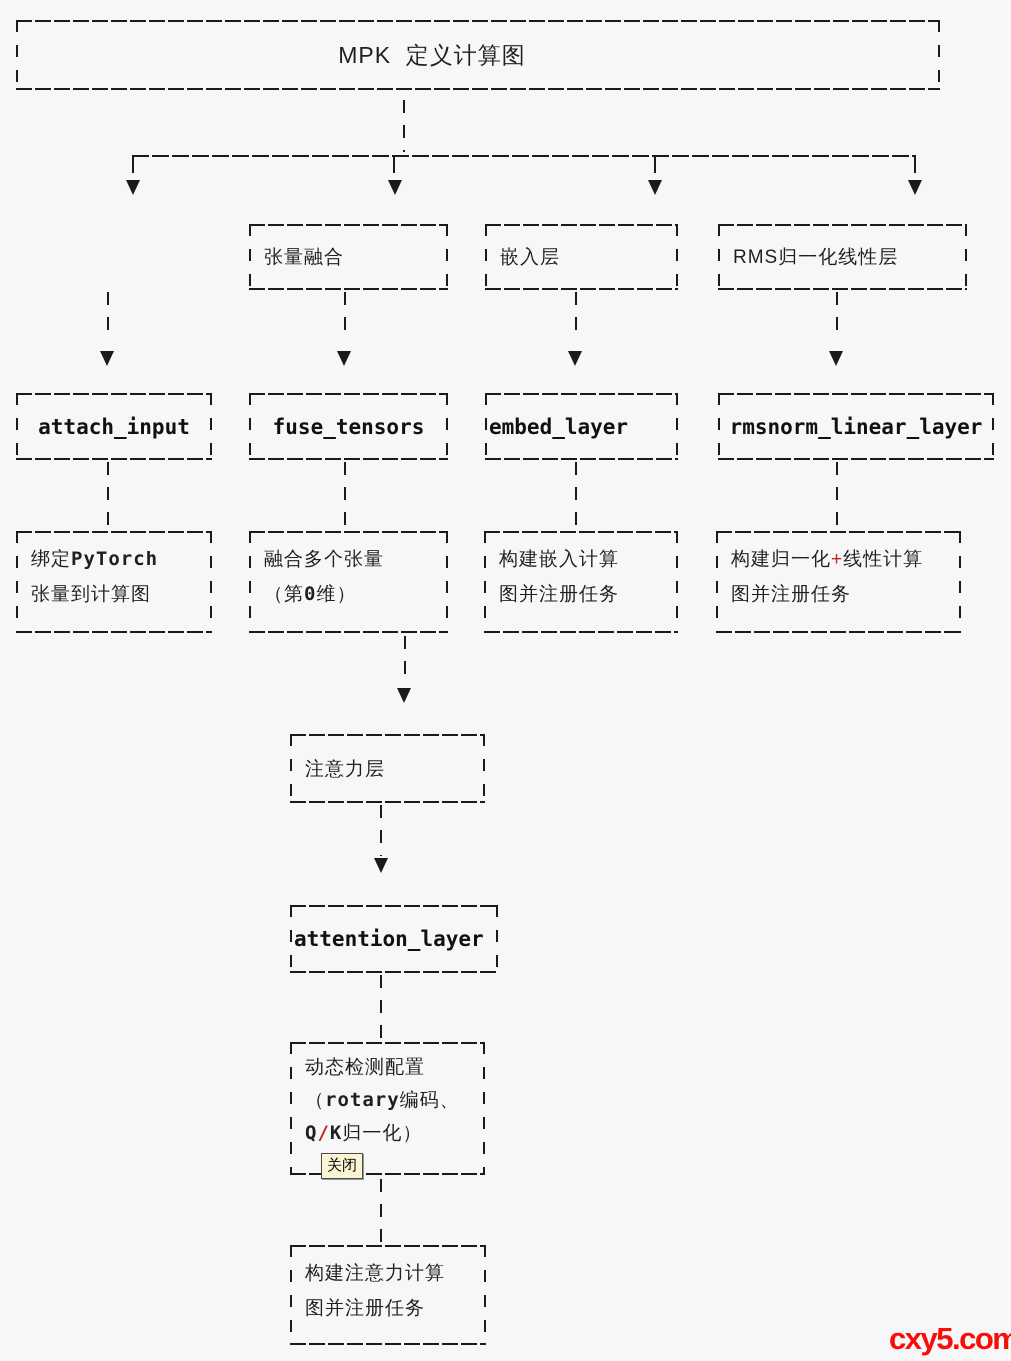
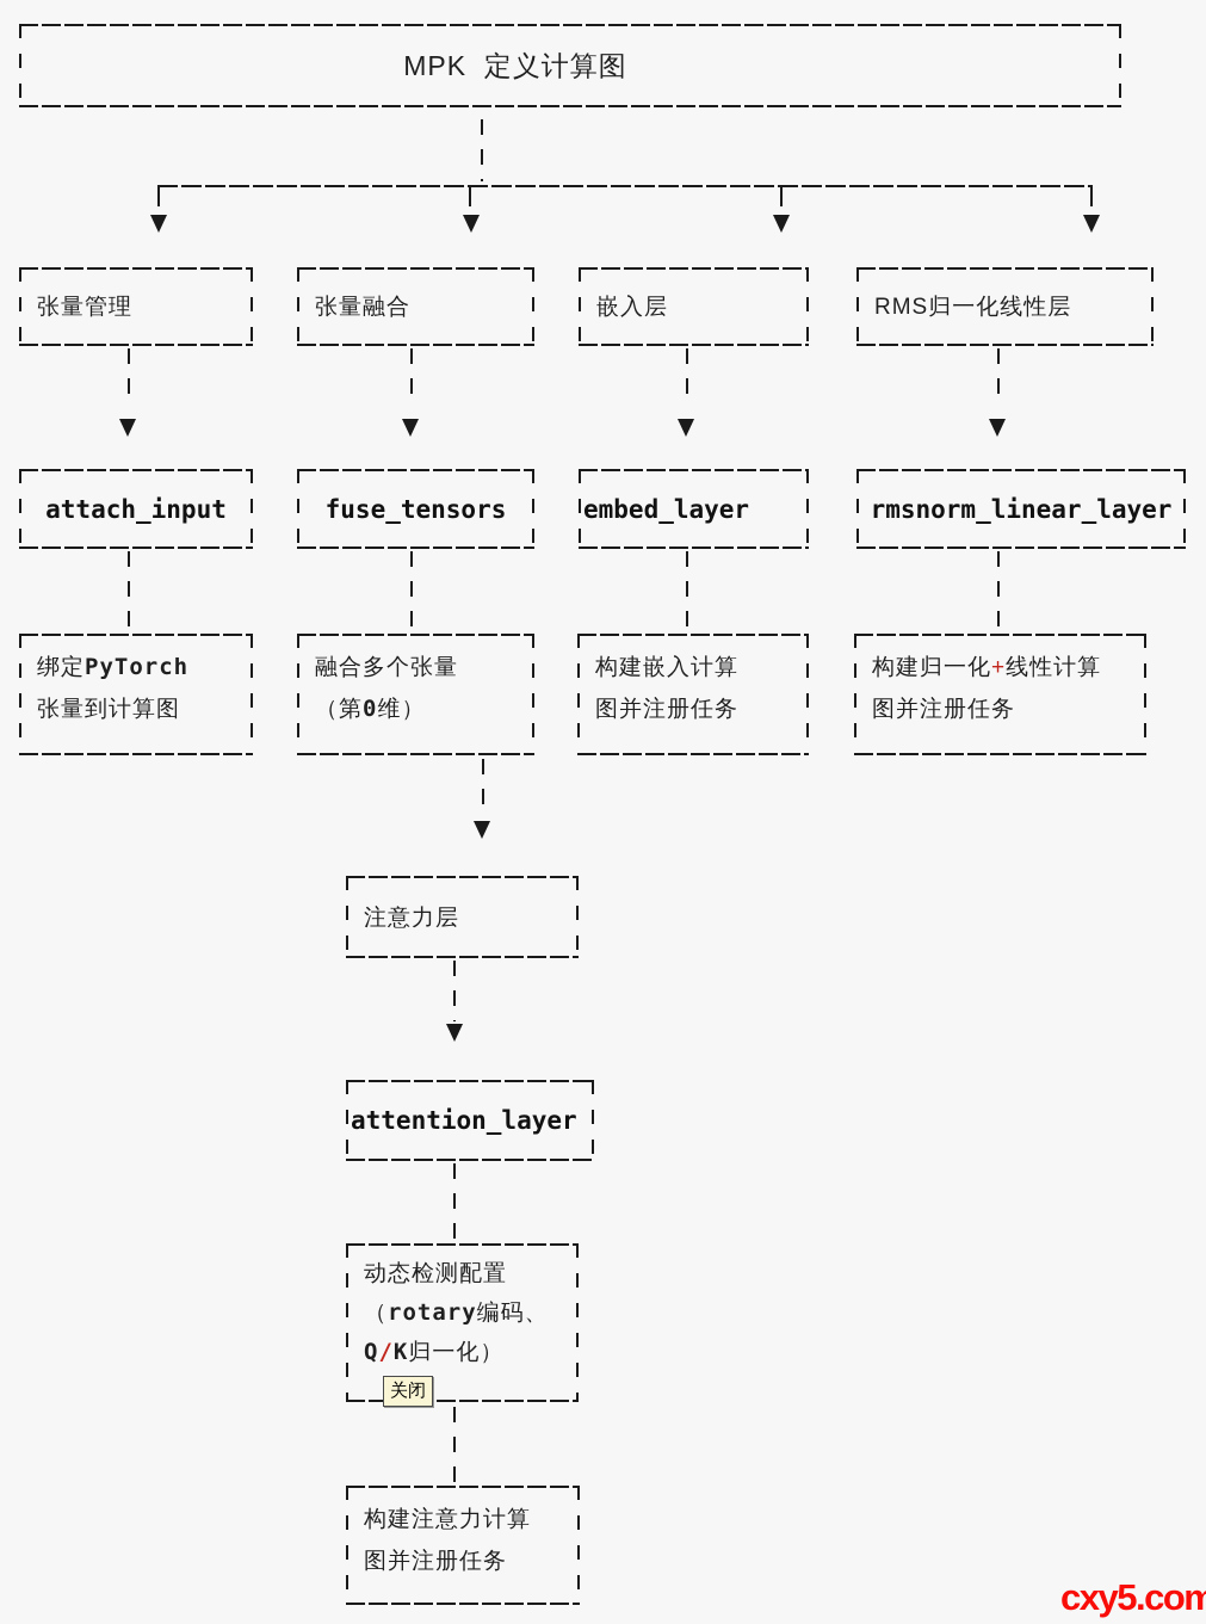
  MPK 定义计算图
+ 张量管理
  张量融合
  嵌入层
  RMS归一化线性层
  attach_input
  fuse_tensors
  embed_layer
  rmsnorm_linear_layer
  绑定PyTorch
  张量到计算图
  融合多个张量
  （第0维）
  构建嵌入计算
  图并注册任务
  构建归一化+线性计算
  图并注册任务
  注意力层
  attention_layer
  动态检测配置
  （rotary编码、
  Q/K归一化）
  关闭
  构建注意力计算
  图并注册任务
  cxy5.com
